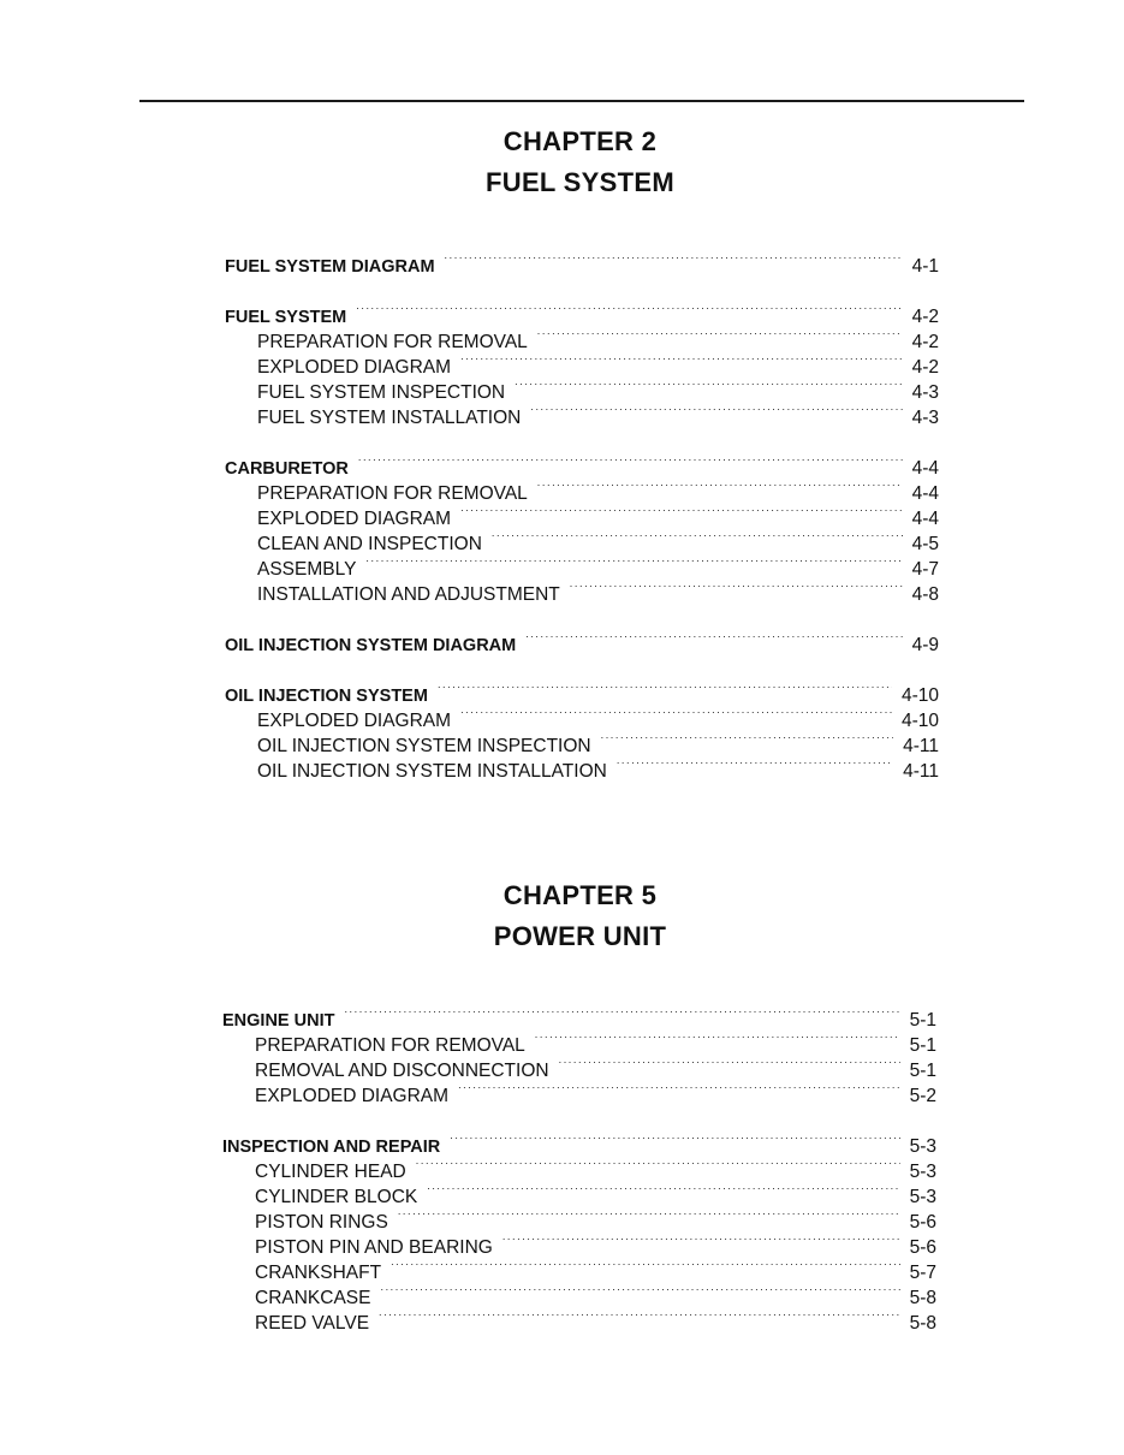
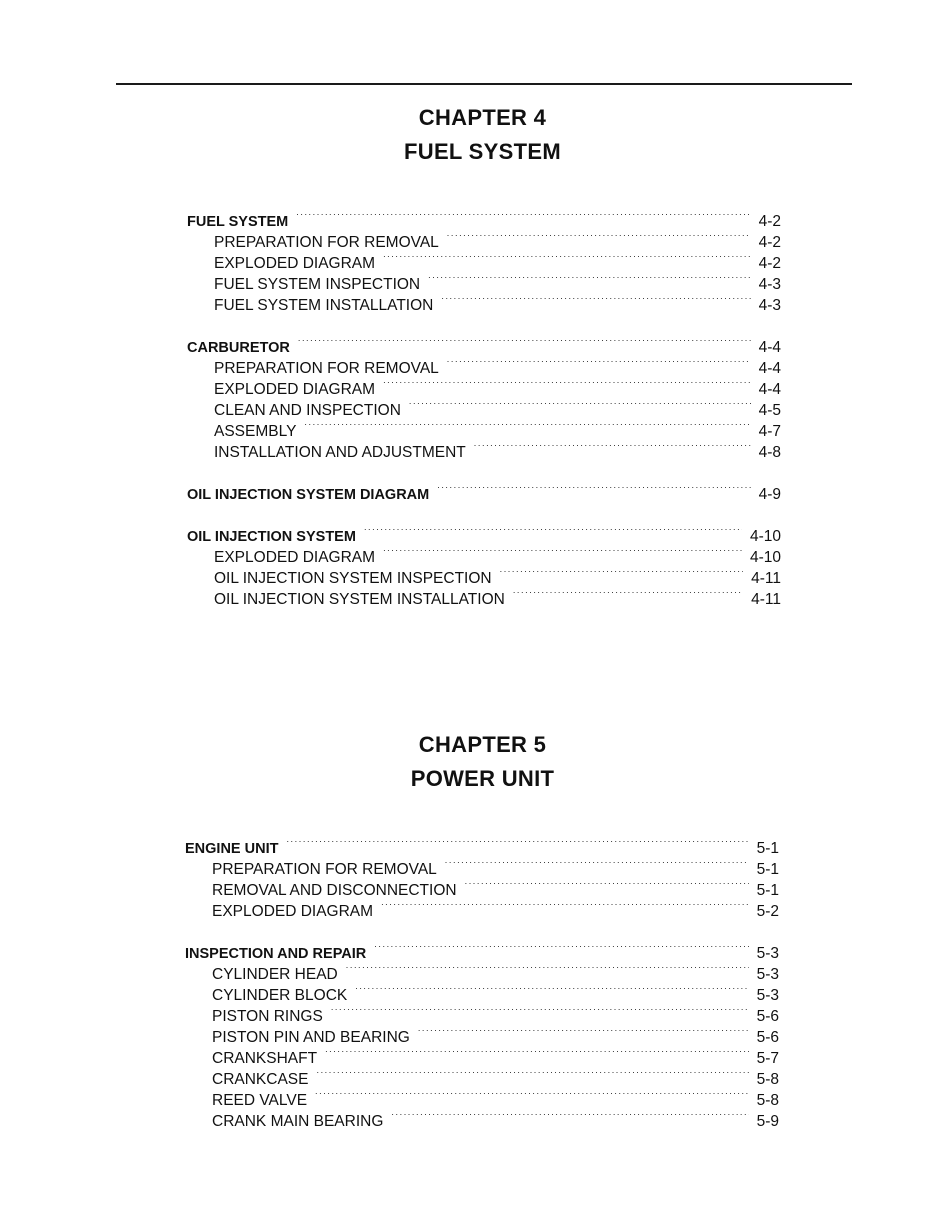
- CHAPTER 2
+ CHAPTER 4
  FUEL SYSTEM
- FUEL SYSTEM DIAGRAM
- 4-1
  FUEL SYSTEM
  4-2
  PREPARATION FOR REMOVAL
  4-2
  EXPLODED DIAGRAM
  4-2
  FUEL SYSTEM INSPECTION
  4-3
  FUEL SYSTEM INSTALLATION
  4-3
  CARBURETOR
  4-4
  PREPARATION FOR REMOVAL
  4-4
  EXPLODED DIAGRAM
  4-4
  CLEAN AND INSPECTION
  4-5
  ASSEMBLY
  4-7
  INSTALLATION AND ADJUSTMENT
  4-8
  OIL INJECTION SYSTEM DIAGRAM
  4-9
  OIL INJECTION SYSTEM
  4-10
  EXPLODED DIAGRAM
  4-10
  OIL INJECTION SYSTEM INSPECTION
  4-11
  OIL INJECTION SYSTEM INSTALLATION
  4-11
  CHAPTER 5
  POWER UNIT
  ENGINE UNIT
  5-1
  PREPARATION FOR REMOVAL
  5-1
  REMOVAL AND DISCONNECTION
  5-1
  EXPLODED DIAGRAM
  5-2
  INSPECTION AND REPAIR
  5-3
  CYLINDER HEAD
  5-3
  CYLINDER BLOCK
  5-3
  PISTON RINGS
  5-6
  PISTON PIN AND BEARING
  5-6
  CRANKSHAFT
  5-7
  CRANKCASE
  5-8
  REED VALVE
  5-8
+ CRANK MAIN BEARING
+ 5-9
